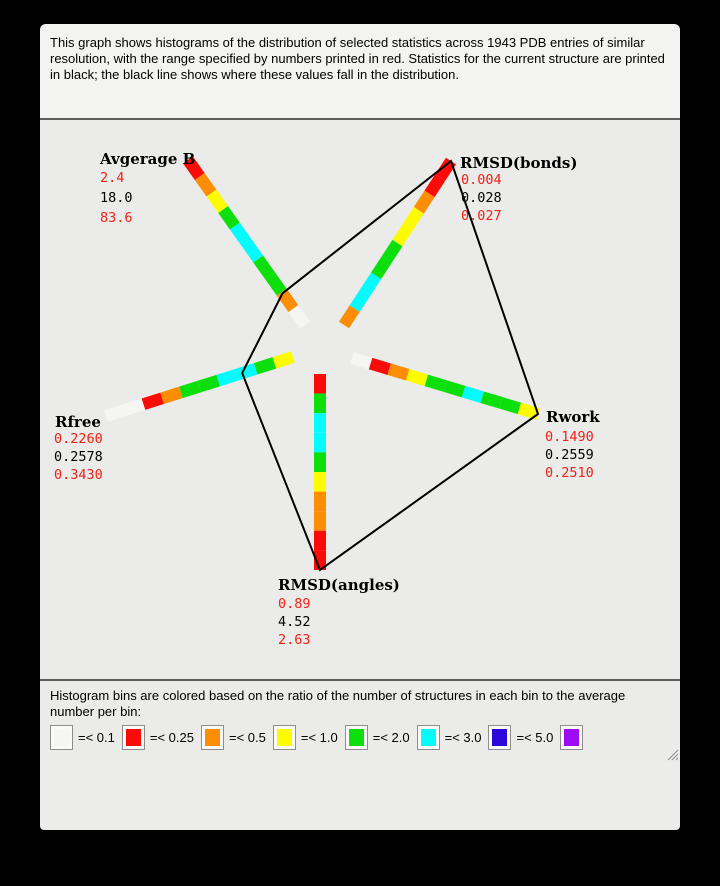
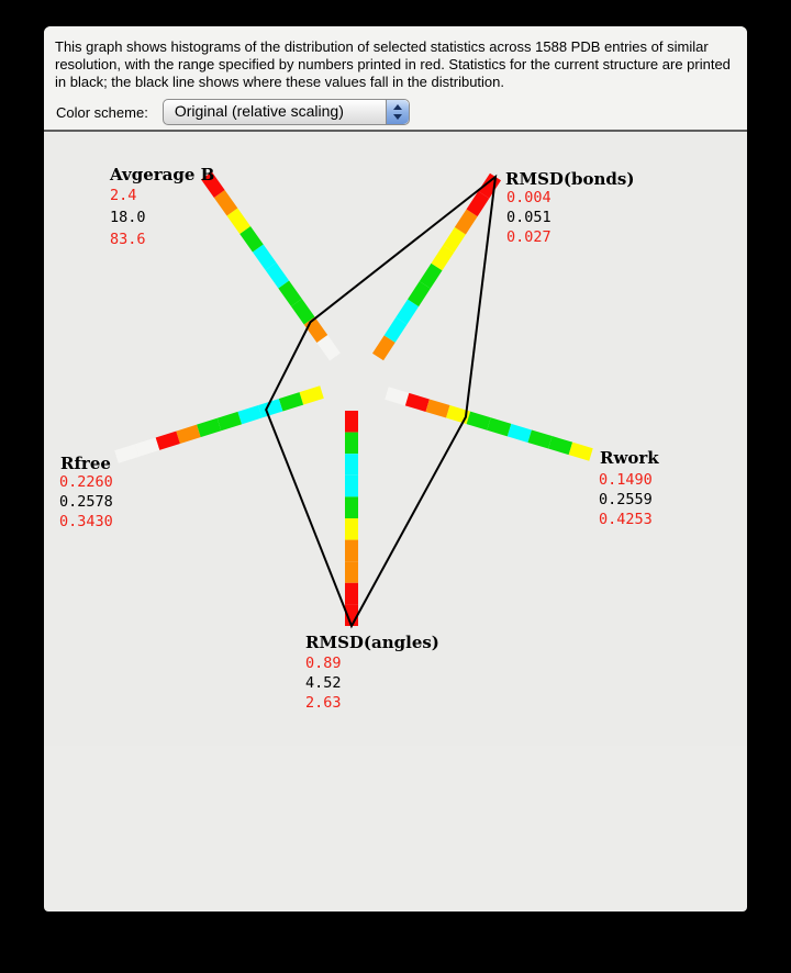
- This graph shows histograms of the distribution of selected statistics across 1943 PDB entries of similar resolution, with the range specified by numbers printed in red. Statistics for the current structure are printed in black; the black line shows where these values fall in the distribution.
+ This graph shows histograms of the distribution of selected statistics across 1588 PDB entries of similar resolution, with the range specified by numbers printed in red. Statistics for the current structure are printed in black; the black line shows where these values fall in the distribution.
+ Color scheme:
+ Original (relative scaling)
  Avgerage B
  2.4
  18.0
  83.6
  RMSD(bonds)
  0.004
- 0.028
+ 0.051
  0.027
  Rwork
  0.1490
  0.2559
- 0.2510
+ 0.4253
  RMSD(angles)
  0.89
  4.52
  2.63
  Rfree
  0.2260
  0.2578
  0.3430
- Histogram bins are colored based on the ratio of the number of structures in each bin to the average number per bin:
- =< 0.1
- =< 0.25
- =< 0.5
- =< 1.0
- =< 2.0
- =< 3.0
- =< 5.0
